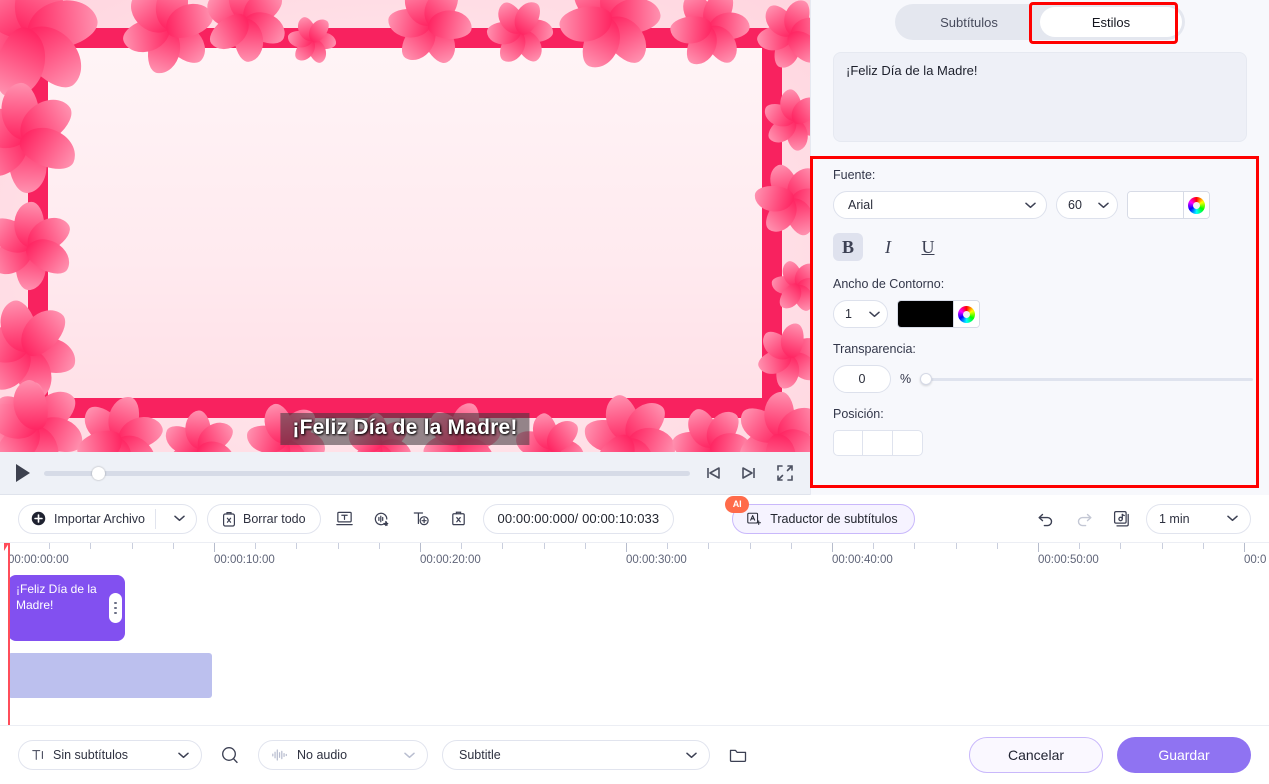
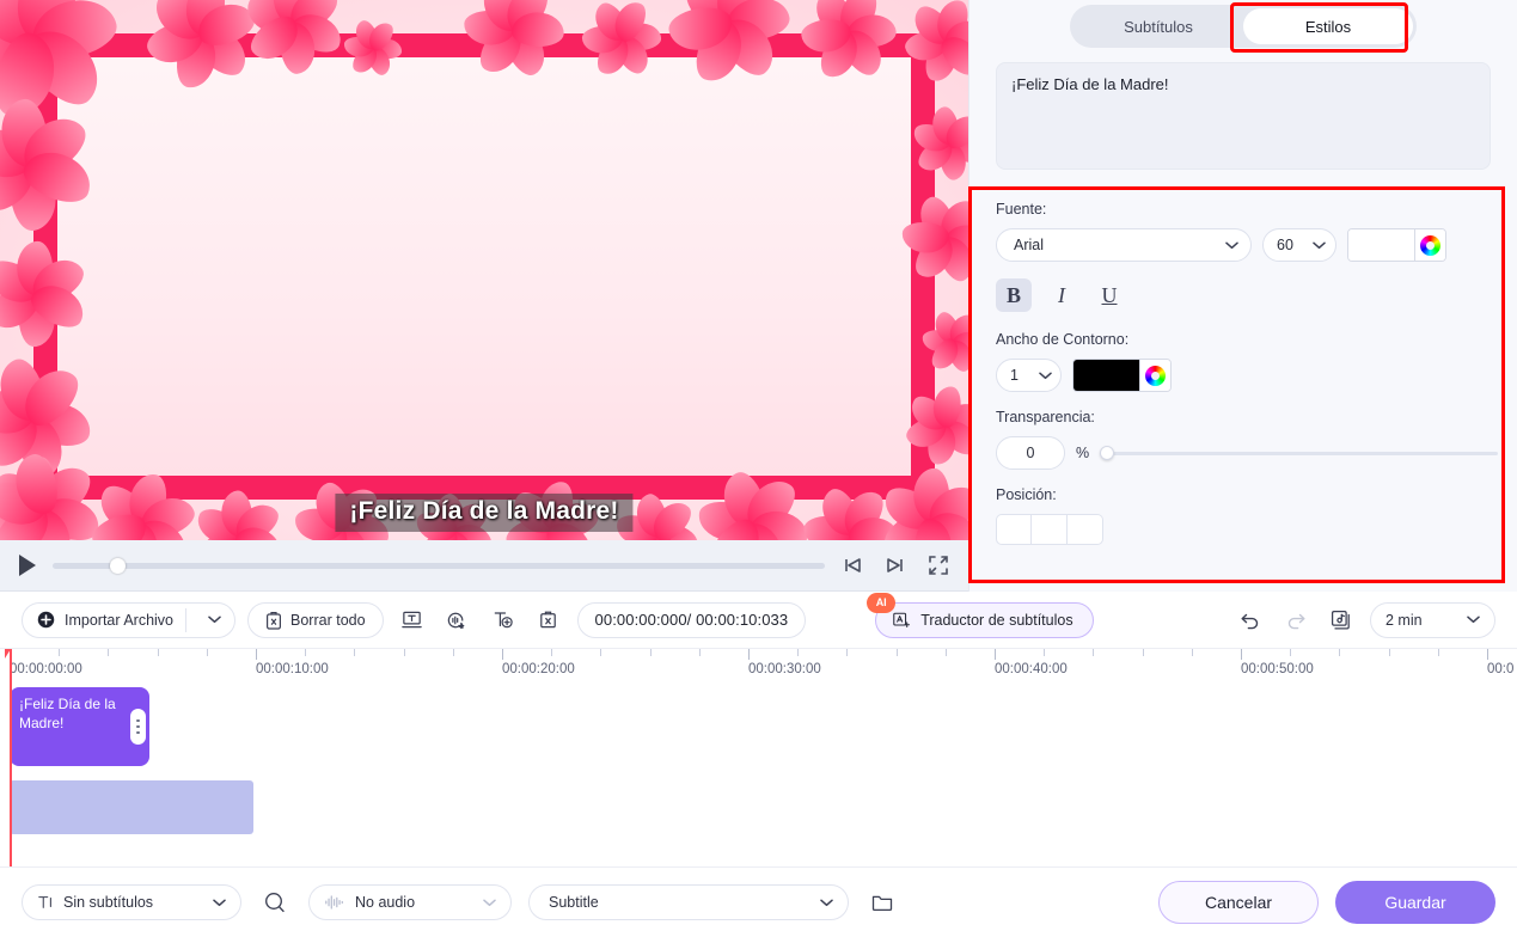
  ¡Feliz Día de la Madre!
  Importar Archivo
  Borrar todo
  00:00:00:000/ 00:00:10:033
  AI
  Traductor de subtítulos
- 1 min
+ 2 min
  00:00:00:00
  00:00:10:00
  00:00:20:00
  00:00:30:00
  00:00:40:00
  00:00:50:00
  00:0
  ¡Feliz Día de la Madre!
  Sin subtítulos
  No audio
  Subtitle
  Cancelar
  Guardar
  Subtítulos
  Estilos
  ¡Feliz Día de la Madre!
  Fuente:
  Arial
  60
  B
  I
  U
  Ancho de Contorno:
  1
  Transparencia:
  0
  %
  Posición:
